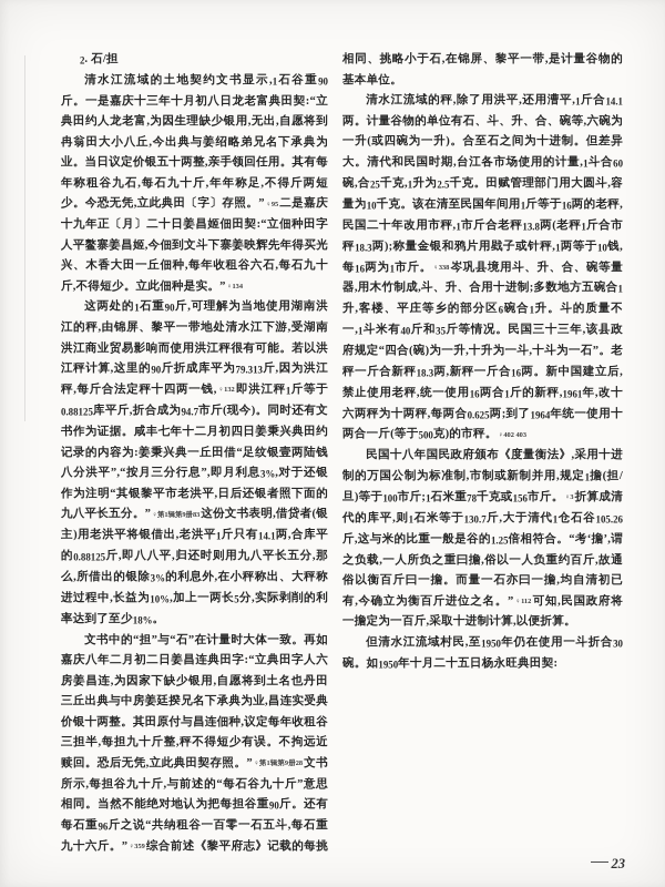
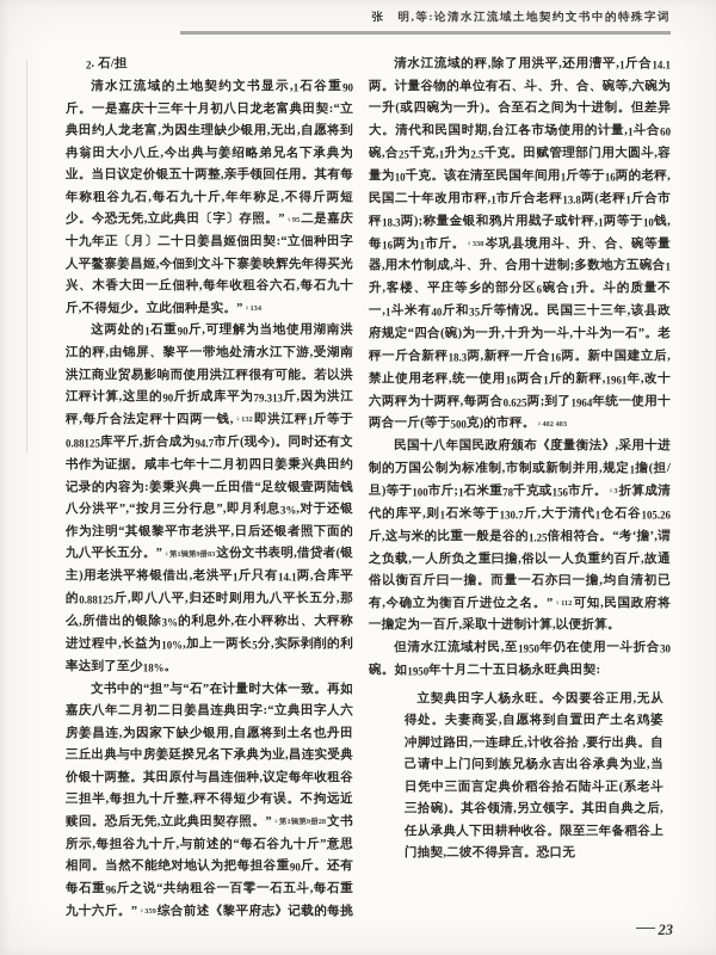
+ 张 明,等:论清水江流域土地契约文书中的特殊字词
  2. 石/担
  清水江流域的土地契约文书显示,1石谷重90斤。一是嘉庆十三年十月初八日龙老富典田契:“立典田约人龙老富,为因生理缺少银用,无出,自愿将到冉翁田大小八丘,今出典与姜绍略弟兄名下承典为业。当日议定价银五十两整,亲手领回任用。其有每年称租谷九石,每石九十斤,年年称足,不得斤两短少。今恐无凭,立此典田〔字〕存照。” 二是嘉庆十九年正〔月〕二十日姜昌姬佃田契:“立佃种田字人平鳌寨姜昌姬,今佃到文斗下寨姜映辉先年得买光兴、木香大田一丘佃种,每年收租谷六石,每石九十斤,不得短少。立此佃种是实。”
  这两处的1石重90斤,可理解为当地使用湖南洪江的秤,由锦屏、黎平一带地处清水江下游,受湖南洪江商业贸易影响而使用洪江秤很有可能。若以洪江秤计算,这里的90斤折成库平为79.313斤,因为洪江秤,每斤合法定秤十四两一钱, 即洪江秤1斤等于0.88125库平斤,折合成为94.7市斤(现今)。同时还有文书作为证据。咸丰七年十二月初四日姜秉兴典田约记录的内容为:姜秉兴典一丘田借“足纹银壹两陆钱八分洪平”,“按月三分行息”,即月利息3%,对于还银作为注明“其银黎平市老洪平,日后还银者照下面的九八平长五分。” 这份文书表明,借贷者(银主)用老洪平将银借出,老洪平1斤只有14.1两,合库平的0.88125斤,即八八平,归还时则用九八平长五分,那么,所借出的银除3%的利息外,在小秤称出、大秤称进过程中,长益为10%,加上一两长5分,实际剥削的利率达到了至少18%。
  文书中的“担”与“石”在计量时大体一致。再如嘉庆八年二月初二日姜昌连典田字:“立典田字人六房姜昌连,为因家下缺少银用,自愿将到土名也丹田三丘出典与中房姜廷揆兄名下承典为业,昌连实受典价银十两整。其田原付与昌连佃种,议定每年收租谷三担半,每担九十斤整,秤不得短少有误。不拘远近赎回。恐后无凭,立此典田契存照。” 文书所示,每担谷九十斤,与前述的“每石谷九十斤”意思相同。当然不能绝对地认为把每担谷重90斤。还有每石重96斤之说“共纳租谷一百零一石五斗,每石重九十六斤。” 综合前述《黎平府志》记载的每挑
- 相同、挑略小于石,在锦屏、黎平一带,是计量谷物的基本单位。
  清水江流域的秤,除了用洪平,还用漕平,1斤合14.1两。计量谷物的单位有石、斗、升、合、碗等,六碗为一升(或四碗为一升)。合至石之间为十进制。但差异大。清代和民国时期,台江各市场使用的计量,1斗合60碗,合25千克,1升为2.5千克。田赋管理部门用大圆斗,容量为10千克。该在清至民国年间用1斤等于16两的老秤,民国二十年改用市秤,1市斤合老秤13.8两(老秤1斤合市秤18.3两);称量金银和鸦片用戥子或针秤,1两等于10钱,每16两为1市斤。 岑巩县境用斗、升、合、碗等量器,用木竹制成,斗、升、合用十进制;多数地方五碗合1升,客楼、平庄等乡的部分区6碗合1升。斗的质量不一,1斗米有40斤和35斤等情况。民国三十三年,该县政府规定“四合(碗)为一升,十升为一斗,十斗为一石”。老秤一斤合新秤18.3两,新秤一斤合16两。新中国建立后,禁止使用老秤,统一使用16两合1斤的新秤,1961年,改十六两秤为十两秤,每两合0.625两;到了1964年统一使用十两合一斤(等于500克)的市秤。
  民国十八年国民政府颁布《度量衡法》,采用十进制的万国公制为标准制,市制或新制并用,规定1擔(担/旦)等于100市斤;1石米重78千克或156市斤。 折算成清代的库平,则1石米等于130.7斤,大于清代1仓石谷105.26斤,这与米的比重一般是谷的1.25倍相符合。“考‘擔’,谓之负载,一人所负之重曰擔,俗以一人负重约百斤,故通俗以衡百斤曰一擔。而量一石亦曰一擔,均自清初已有,今确立为衡百斤进位之名。” 可知,民国政府将一擔定为一百斤,采取十进制计算,以便折算。
  但清水江流域村民,至1950年仍在使用一斗折合30碗。如1950年十月二十五日杨永旺典田契:
+ 立契典田字人杨永旺。今因要谷正用,无从得处。夫妻商妥,自愿将到自置田产土名鸡婆冲脚过路田,一连肆丘,计收谷拾 ,要行出典。自己请中上门问到族兄杨永吉出谷承典为业,当日凭中三面言定典价稻谷拾石陆斗正(系老斗三拾碗)。其谷领清,另立领字。其田自典之后,任从承典人下田耕种收谷。限至三年备稻谷上门抽契,二彼不得异言。恐口无
  23
